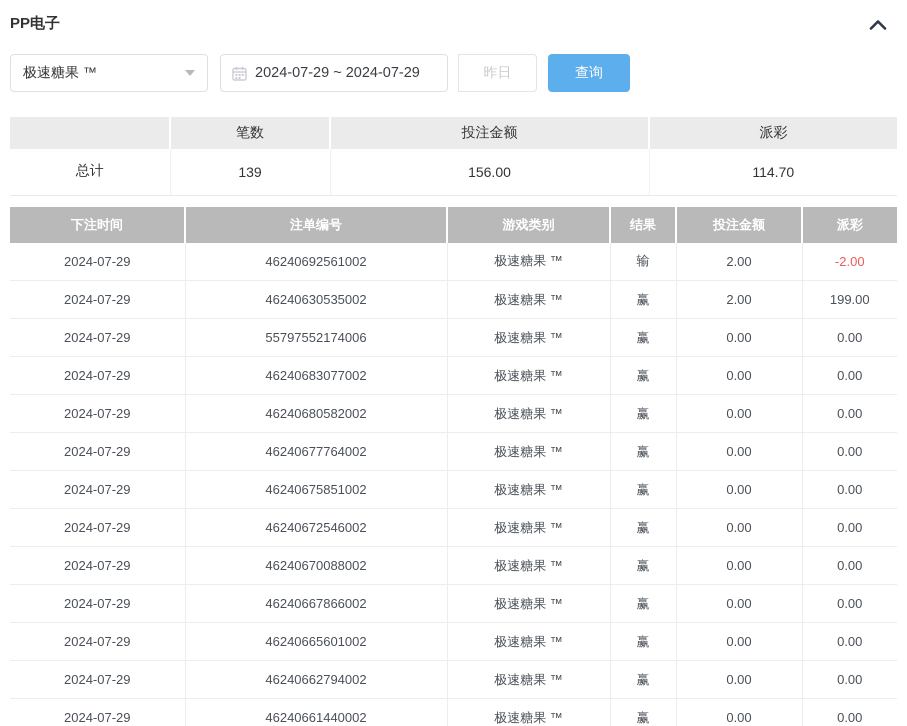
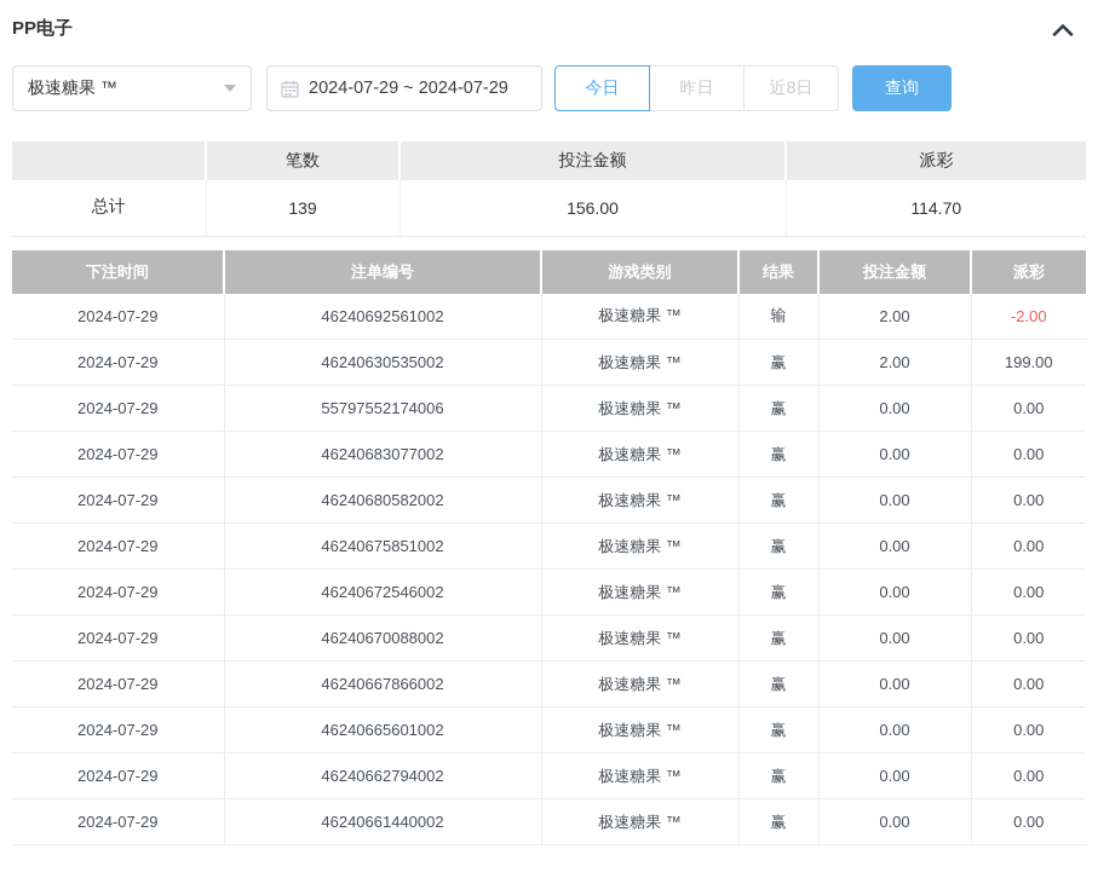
  PP电子
  极速糖果 ™
  2024-07-29 ~ 2024-07-29
+ 今日
  昨日
+ 近8日
  查询
  	笔数	投注金额	派彩
  总计	139	156.00	114.70
  下注时间	注单编号	游戏类别	结果	投注金额	派彩
  2024-07-29	46240692561002	极速糖果 ™	输	2.00	-2.00
  2024-07-29	46240630535002	极速糖果 ™	赢	2.00	199.00
  2024-07-29	55797552174006	极速糖果 ™	赢	0.00	0.00
  2024-07-29	46240683077002	极速糖果 ™	赢	0.00	0.00
  2024-07-29	46240680582002	极速糖果 ™	赢	0.00	0.00
- 2024-07-29	46240677764002	极速糖果 ™	赢	0.00	0.00
  2024-07-29	46240675851002	极速糖果 ™	赢	0.00	0.00
  2024-07-29	46240672546002	极速糖果 ™	赢	0.00	0.00
  2024-07-29	46240670088002	极速糖果 ™	赢	0.00	0.00
  2024-07-29	46240667866002	极速糖果 ™	赢	0.00	0.00
  2024-07-29	46240665601002	极速糖果 ™	赢	0.00	0.00
  2024-07-29	46240662794002	极速糖果 ™	赢	0.00	0.00
  2024-07-29	46240661440002	极速糖果 ™	赢	0.00	0.00
